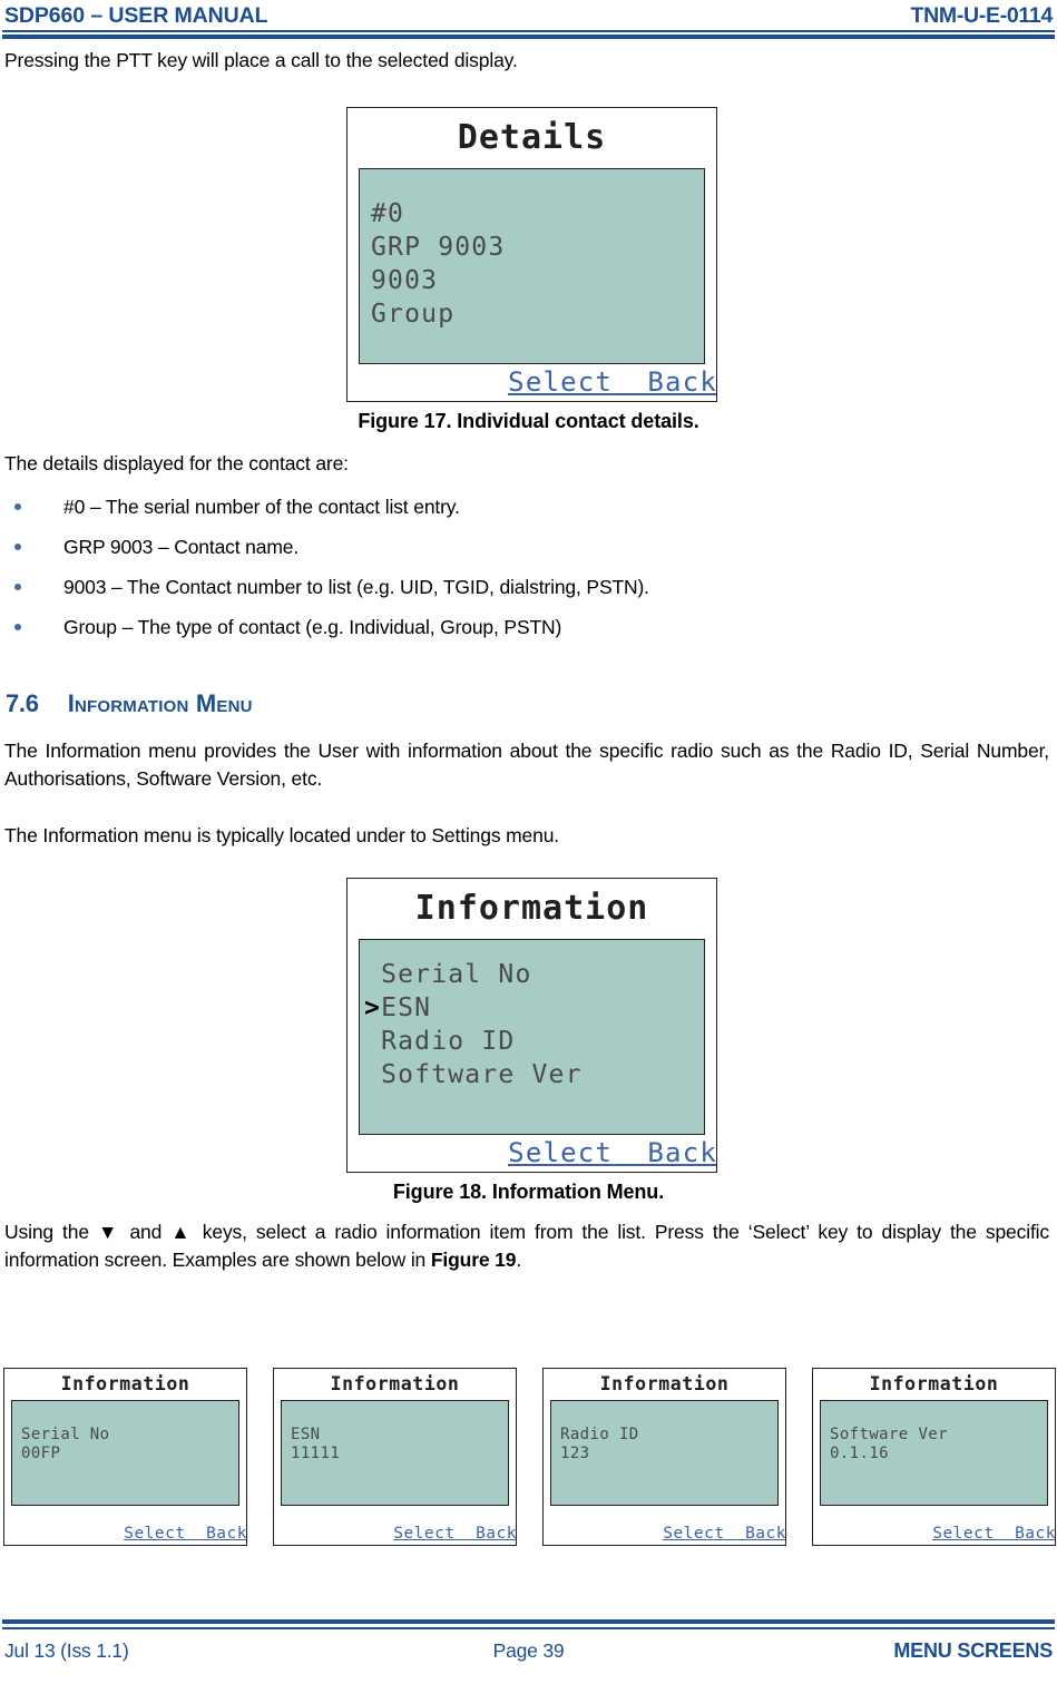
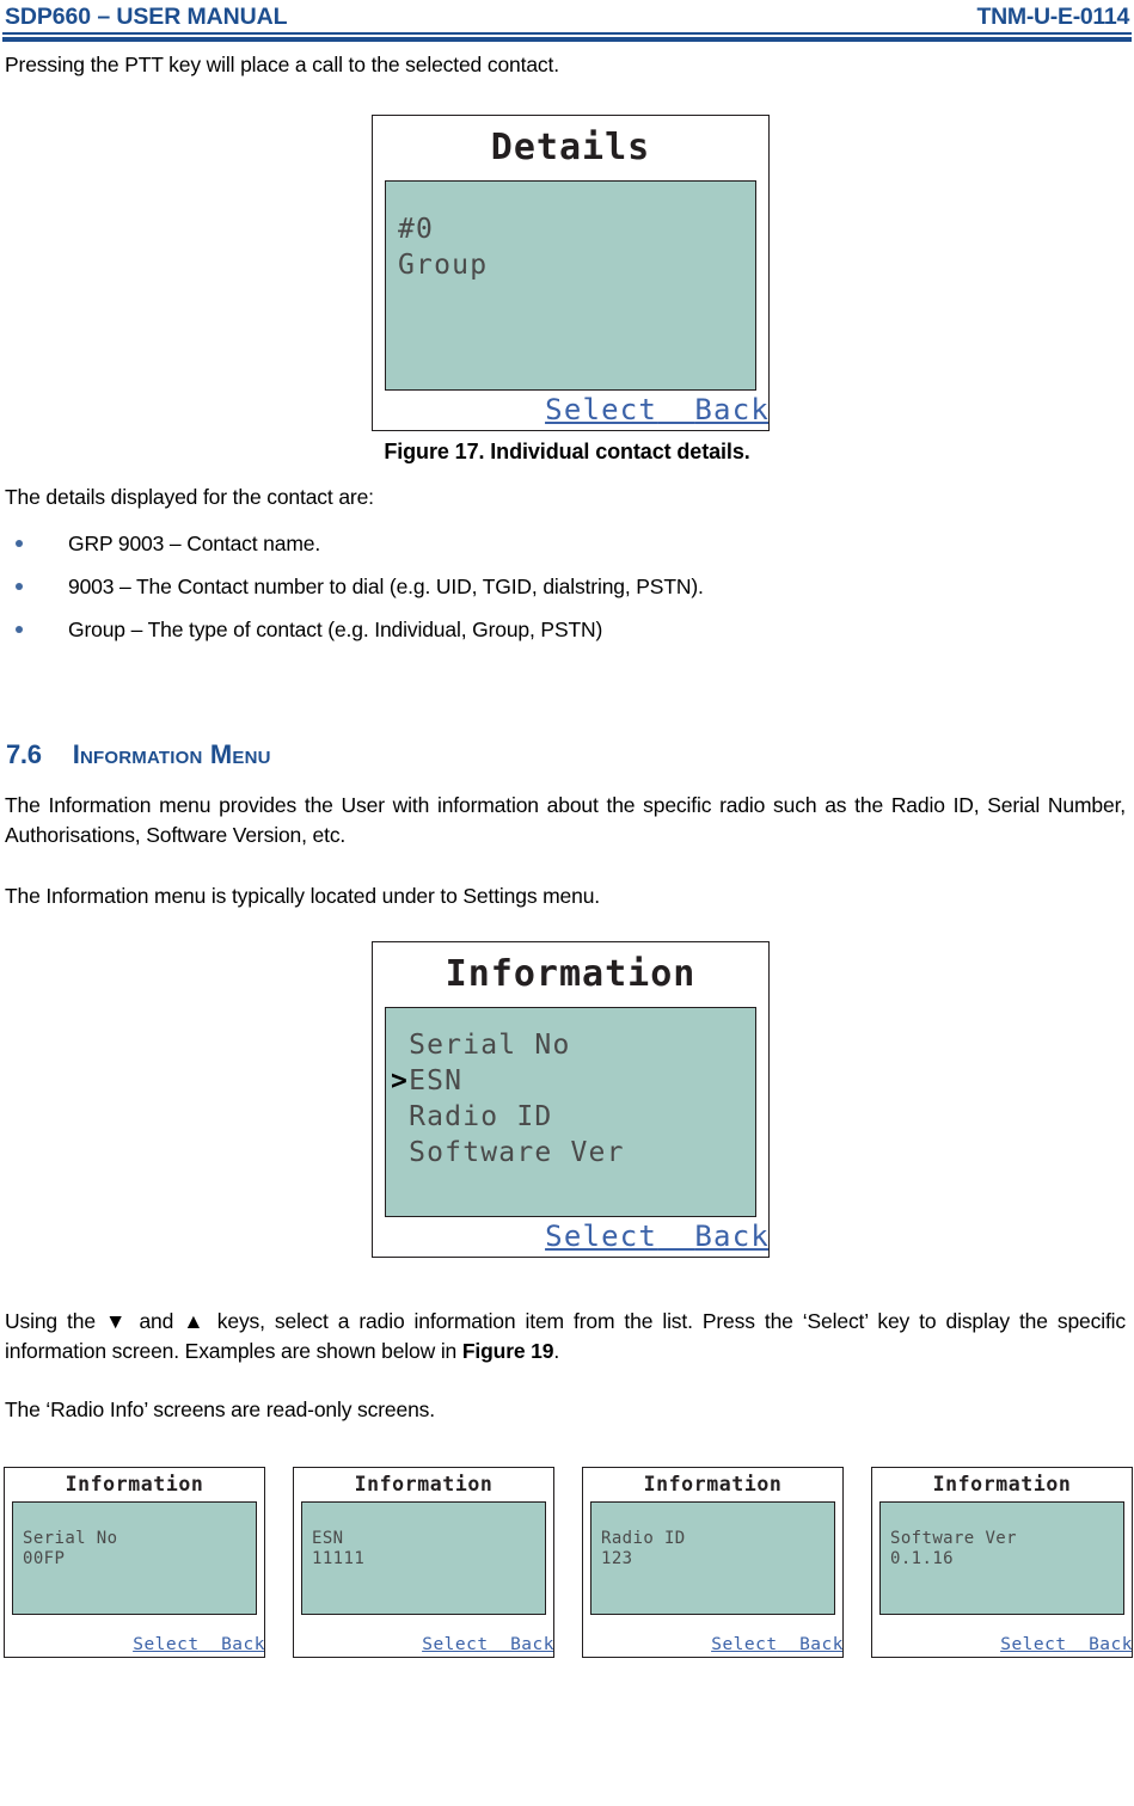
  SDP660 – USER MANUAL
  TNM-U-E-0114
- Pressing the PTT key will place a call to the selected display.
+ Pressing the PTT key will place a call to the selected contact.
  Details
  #0
- GRP 9003
- 9003
  Group
  Select Back
  Figure 17. Individual contact details.
  The details displayed for the contact are:
- #0 – The serial number of the contact list entry.
  GRP 9003 – Contact name.
- 9003 – The Contact number to list (e.g. UID, TGID, dialstring, PSTN).
+ 9003 – The Contact number to dial (e.g. UID, TGID, dialstring, PSTN).
  Group – The type of contact (e.g. Individual, Group, PSTN)
  7.6 Information Menu
  The Information menu provides the User with information about the specific radio such as the Radio ID, Serial Number, Authorisations, Software Version, etc.
  The Information menu is typically located under to Settings menu.
  Information
  Serial No
  >ESN
  Radio ID
  Software Ver
  Select Back
- Figure 18. Information Menu.
  Using the ▼ and ▲ keys, select a radio information item from the list. Press the ‘Select’ key to display the specific information screen. Examples are shown below in Figure 19.
+ The ‘Radio Info’ screens are read-only screens.
  Information
  Serial No
  00FP
  Select Back
  Information
  ESN
  11111
  Select Back
  Information
  Radio ID
  123
  Select Back
  Information
  Software Ver
  0.1.16
  Select Back
- Jul 13 (Iss 1.1)
- Page 39
- MENU SCREENS
